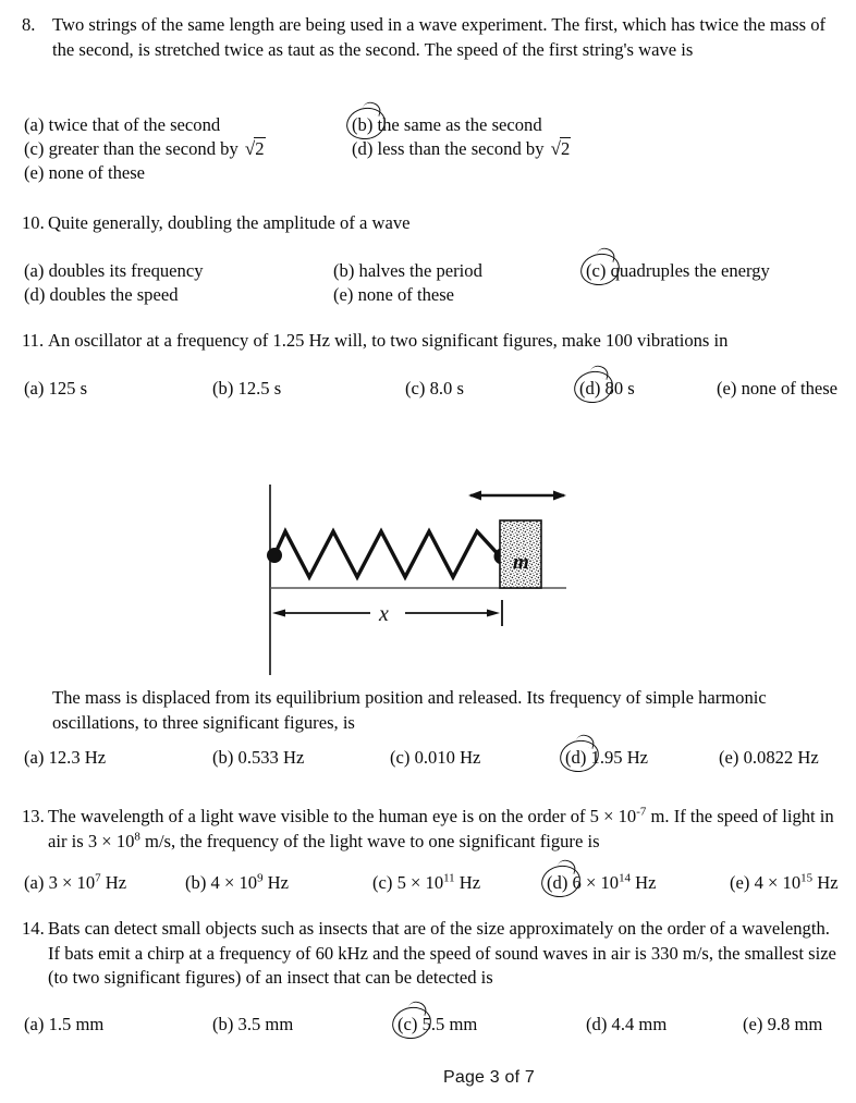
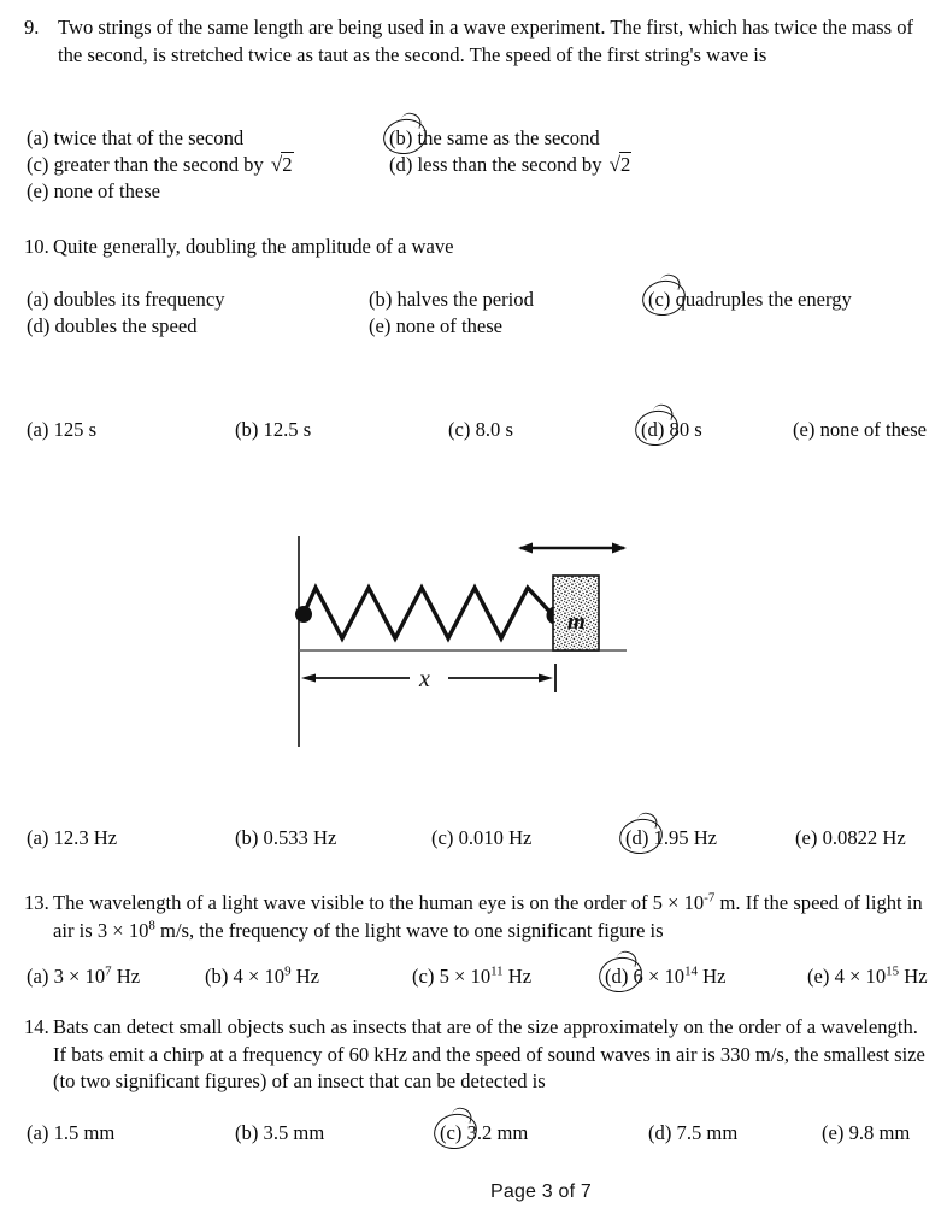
- 8.
+ 9.
  Two strings of the same length are being used in a wave experiment. The first, which has twice the mass of the second, is stretched twice as taut as the second. The speed of the first string's wave is
  (a) twice that of the second
  (b) the same as the second
  (c) greater than the second by √2
  (d) less than the second by √2
  (e) none of these
  10.
  Quite generally, doubling the amplitude of a wave
  (a) doubles its frequency
  (b) halves the period
  (c) quadruples the energy
  (d) doubles the speed
  (e) none of these
- 11.
- An oscillator at a frequency of 1.25 Hz will, to two significant figures, make 100 vibrations in
  (a) 125 s
  (b) 12.5 s
  (c) 8.0 s
  (d) 80 s
  (e) none of these
  m
  x
- The mass is displaced from its equilibrium position and released. Its frequency of simple harmonic oscillations, to three significant figures, is
  (a) 12.3 Hz
  (b) 0.533 Hz
  (c) 0.010 Hz
  (d) 1.95 Hz
  (e) 0.0822 Hz
  13.
  The wavelength of a light wave visible to the human eye is on the order of 5 × 10-7 m. If the speed of light in air is 3 × 108 m/s, the frequency of the light wave to one significant figure is
  (a) 3 × 107 Hz
  (b) 4 × 109 Hz
  (c) 5 × 1011 Hz
  (d) 6 × 1014 Hz
  (e) 4 × 1015 Hz
  14.
  Bats can detect small objects such as insects that are of the size approximately on the order of a wavelength. If bats emit a chirp at a frequency of 60 kHz and the speed of sound waves in air is 330 m/s, the smallest size (to two significant figures) of an insect that can be detected is
  (a) 1.5 mm
  (b) 3.5 mm
- (c) 5.5 mm
+ (c) 3.2 mm
- (d) 4.4 mm
+ (d) 7.5 mm
  (e) 9.8 mm
  Page 3 of 7
